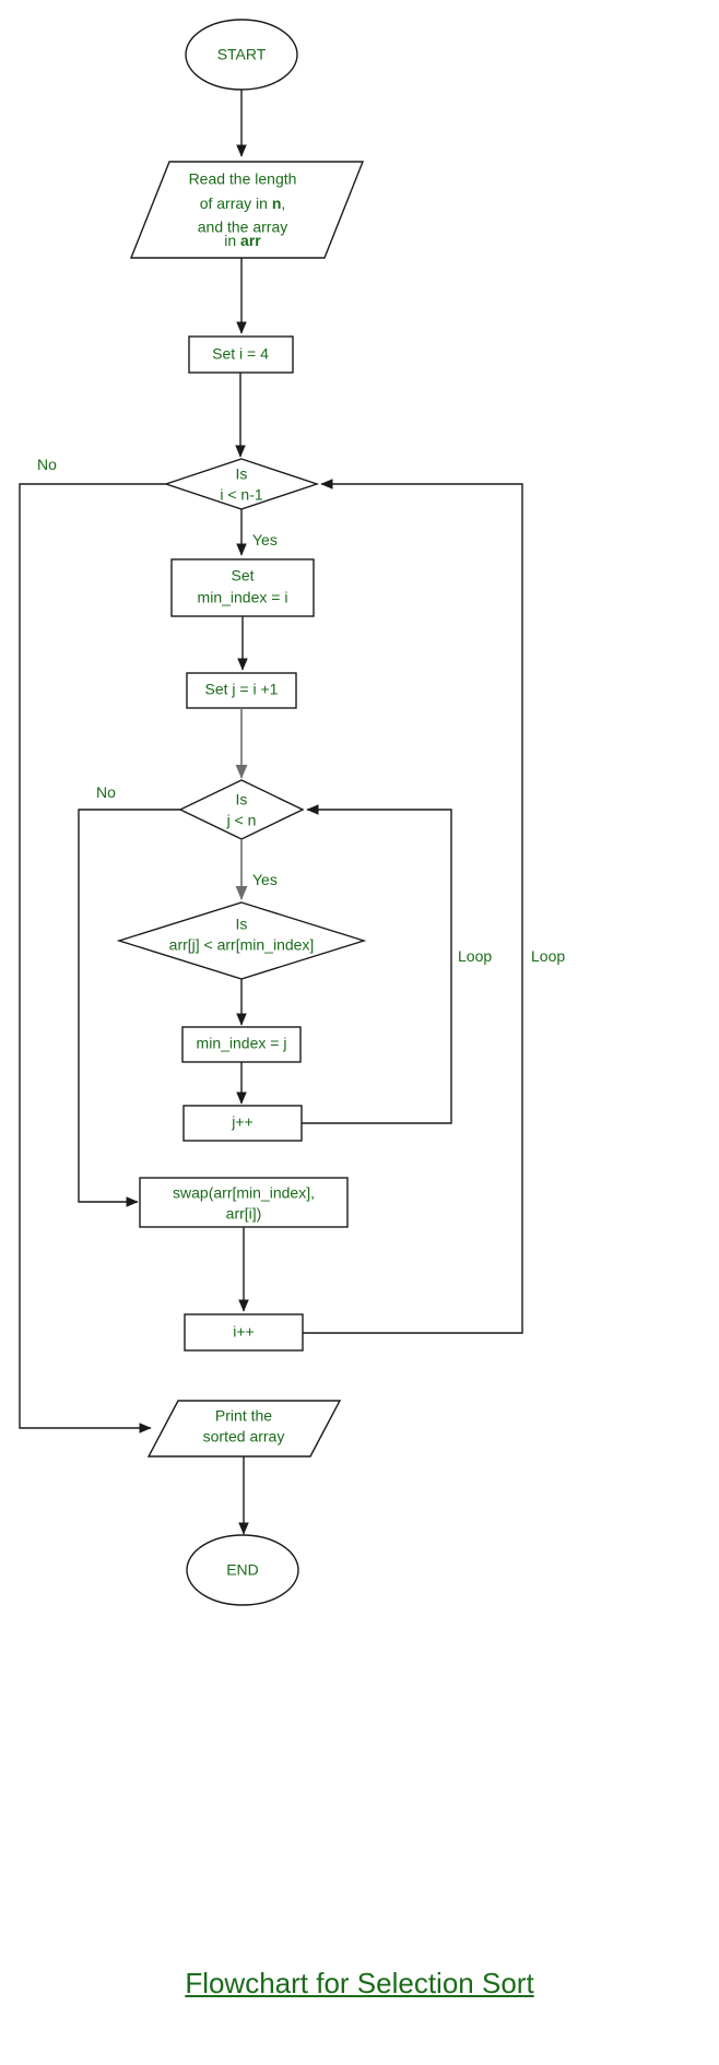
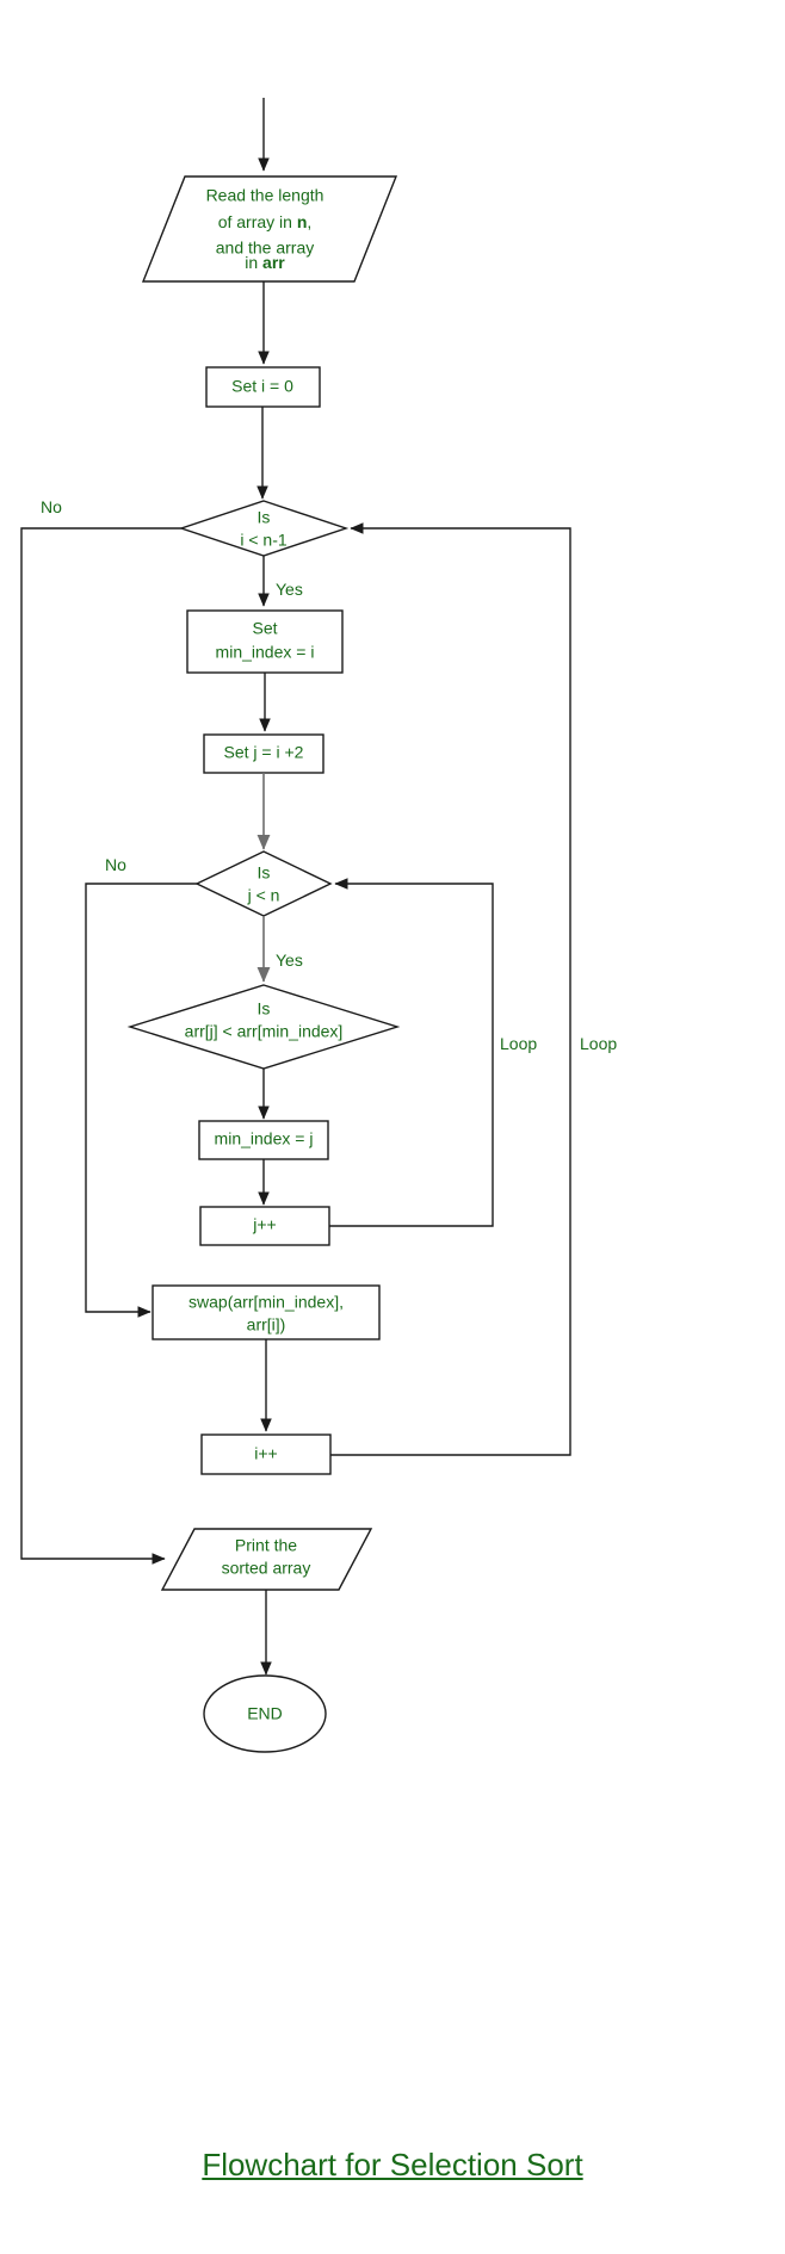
- START
  Read the length
  of array in n,
  and the array
  in arr
- Set i = 4
+ Set i = 0
  Is
  i < n-1
  No
  Yes
  Set
  min_index = i
- Set j = i +1
+ Set j = i +2
  Is
  j < n
  No
  Yes
  Is
  arr[j] < arr[min_index]
  min_index = j
  j++
  Loop
  swap(arr[min_index],
  arr[i])
  i++
  Loop
  Print the
  sorted array
  END
  Flowchart for Selection Sort
